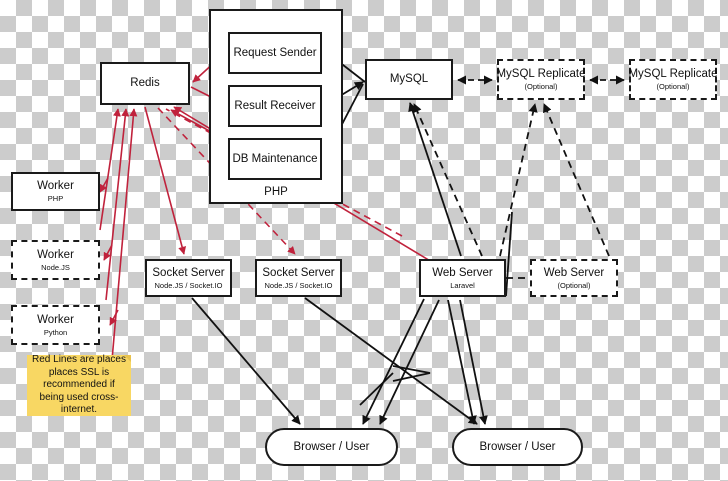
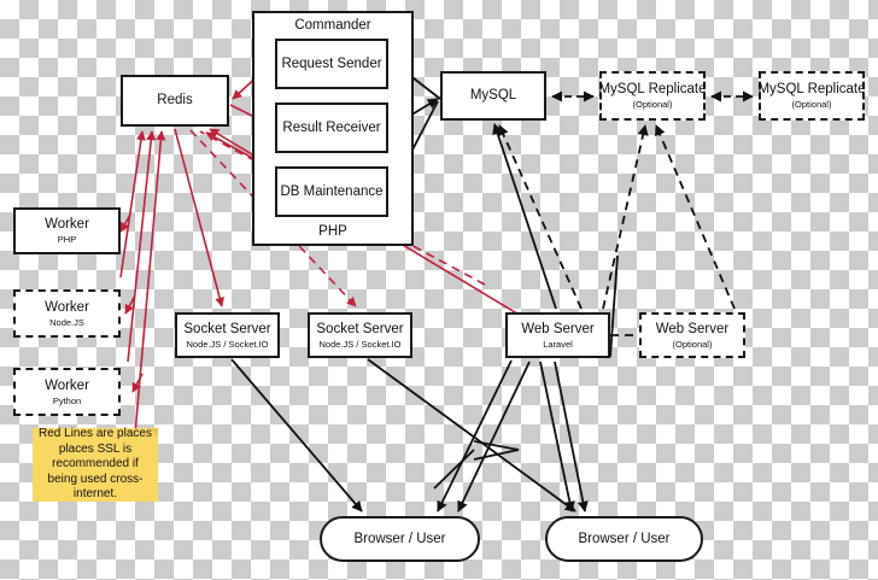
+ Commander
  PHP
  Request Sender
  Result Receiver
  DB Maintenance
  Redis
  MySQL
  MySQL Replicate
  (Optional)
  MySQL Replicate
  (Optional)
  Worker
  PHP
  Worker
  Node.JS
  Worker
  Python
  Socket Server
  Node.JS / Socket.IO
  Socket Server
  Node.JS / Socket.IO
  Web Server
  Laravel
  Web Server
  (Optional)
  Browser / User
  Browser / User
  Red Lines are places places SSL is recommended if being used cross-internet.
